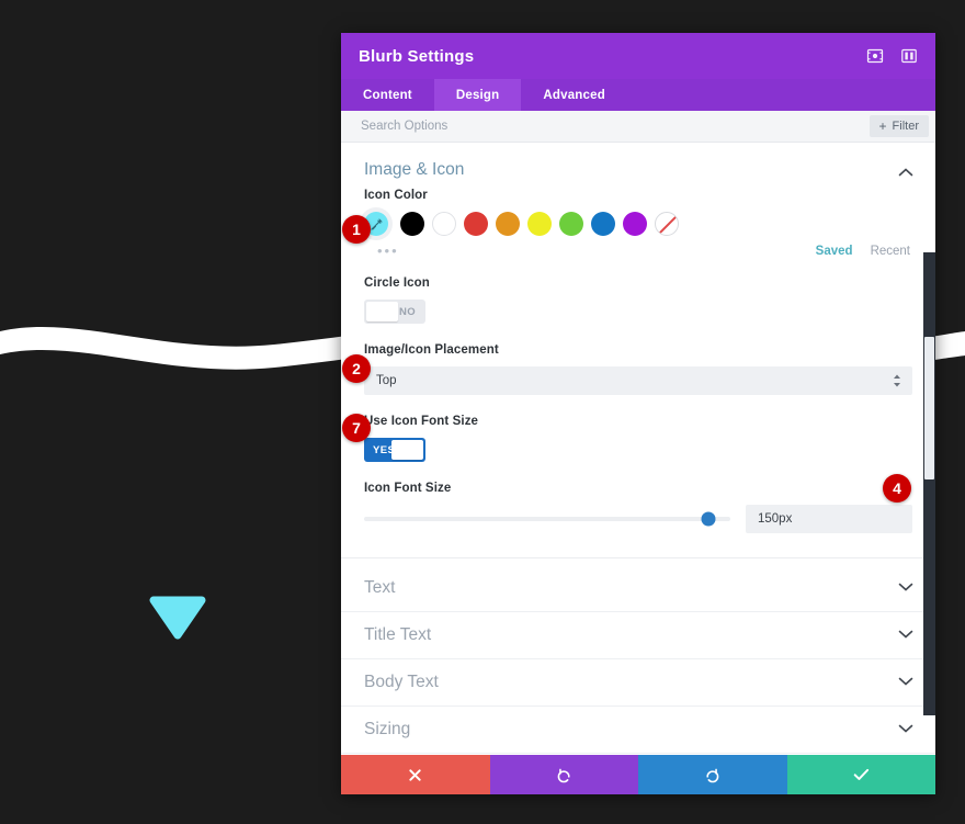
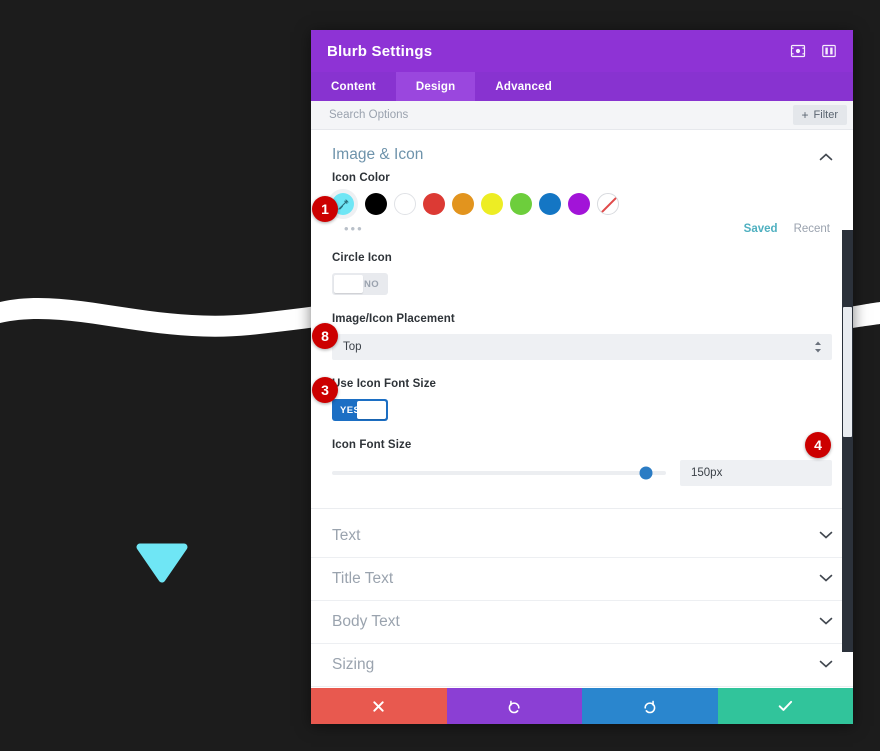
  Blurb Settings
  Content
  Design
  Advanced
  Search Options
  +
  Filter
  Image & Icon
  Icon Color
  •••
  Saved
  Recent
  Circle Icon
  NO
  Image/Icon Placement
  Top
  se Icon Font Size
  YES
  Icon Font Size
  150px
  Text
  Title Text
  Body Text
  Sizing
  1
- 2
+ 8
- 7
+ 3
  4
